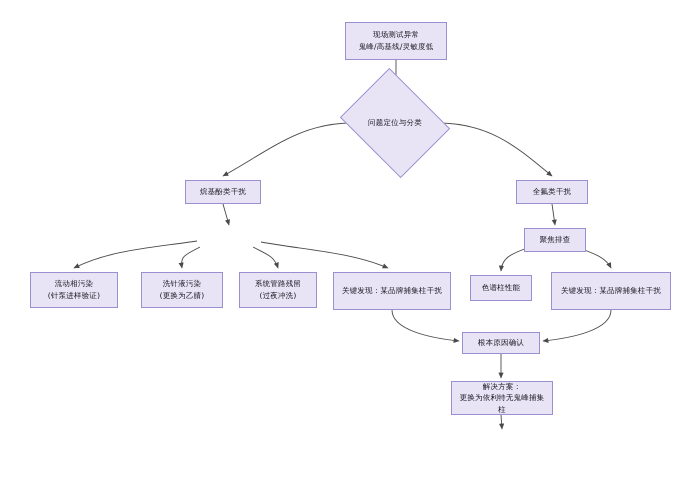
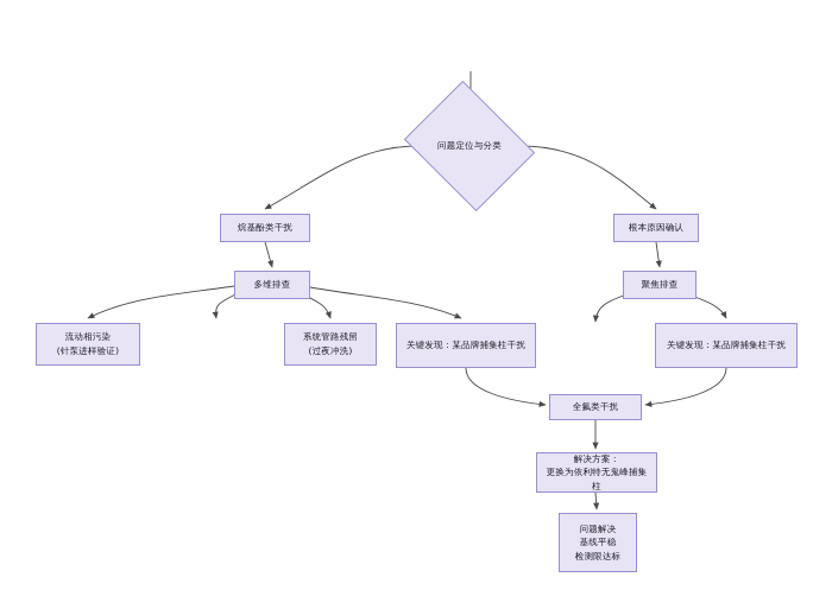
- 现场测试异常
- 鬼峰/高基线/灵敏度低
  问题定位与分类
  烷基酚类干扰
- 全氟类干扰
+ 根本原因确认
+ 多维排查
  聚焦排查
  流动相污染
  (针泵进样验证)
- 洗针液污染
- (更换为乙腈)
  系统管路残留
  (过夜冲洗)
  关键发现：某品牌捕集柱干扰
- 色谱柱性能
  关键发现：某品牌捕集柱干扰
- 根本原因确认
+ 全氟类干扰
  解决方案：
  更换为依利特无鬼峰捕集柱
+ 问题解决
+ 基线平稳
+ 检测限达标
